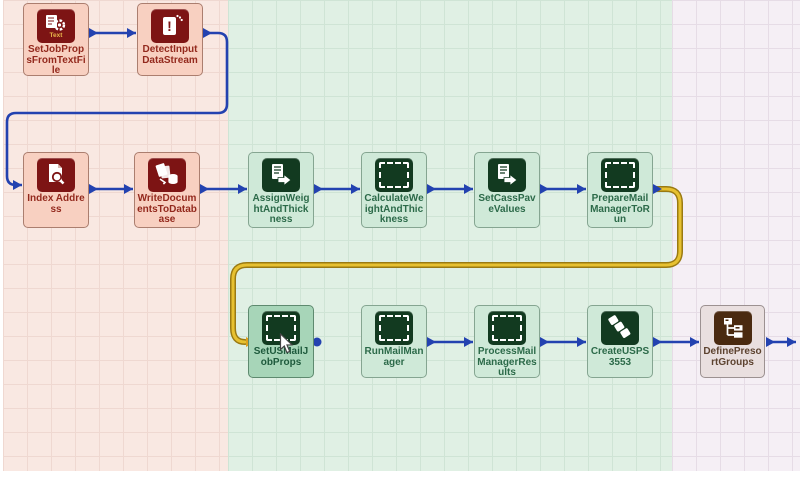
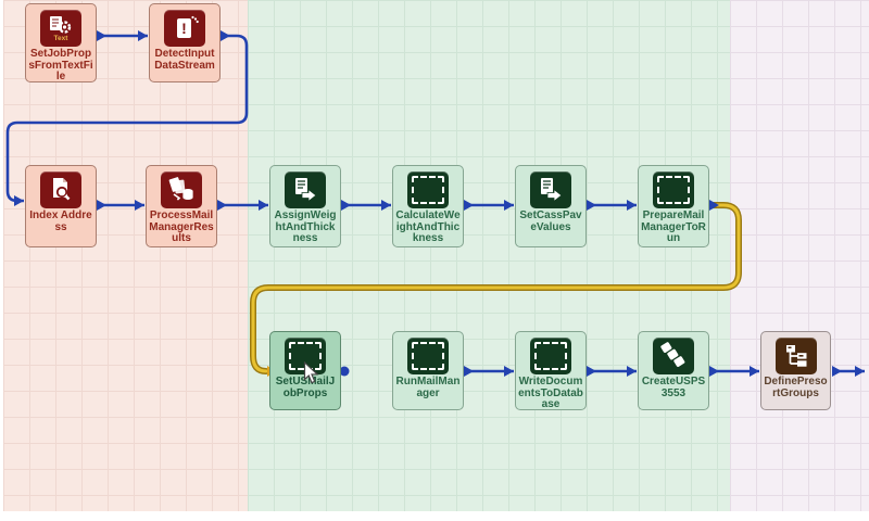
  SetJobPropsFromTextFile
  !
  DetectInputDataStream
  Index Address
- WriteDocumentsToDatabase
+ ProcessMailManagerResults
  AssignWeightAndThickness
  CalculateWeightAndThickness
  SetCassPaveValues
  PrepareMailManagerToRun
  SetUSailJobProps
  RunMailManager
- ProcessMailManagerResults
+ WriteDocumentsToDatabase
  CreateUSPS3553
  DefinePresortGroups
